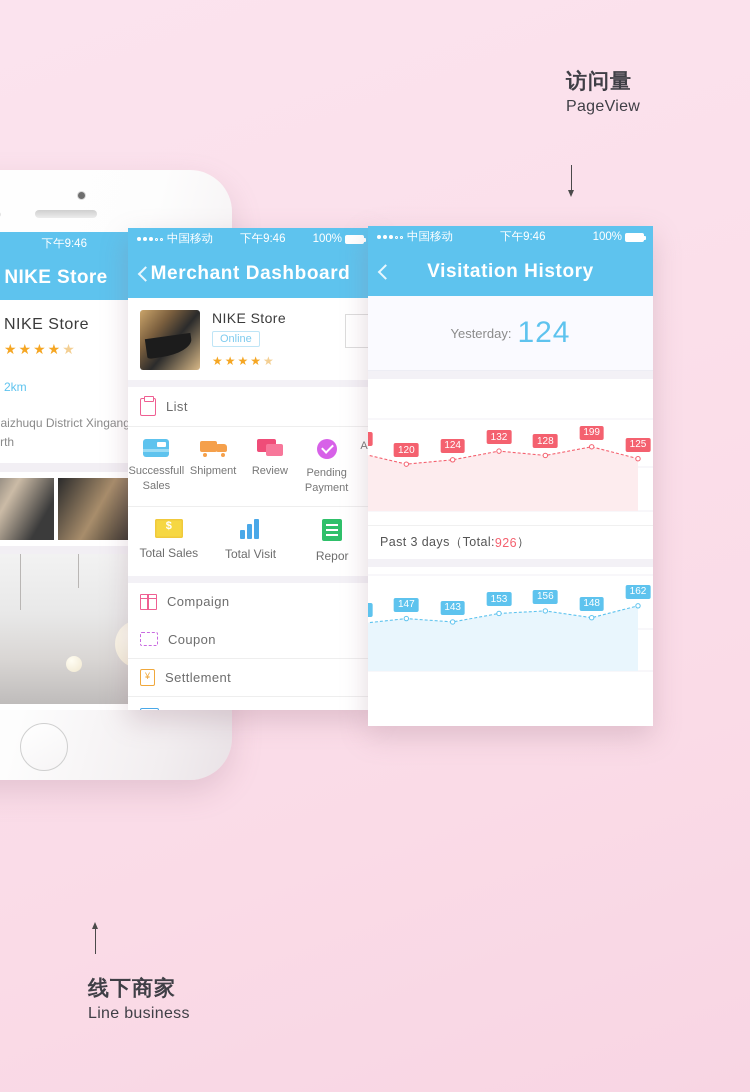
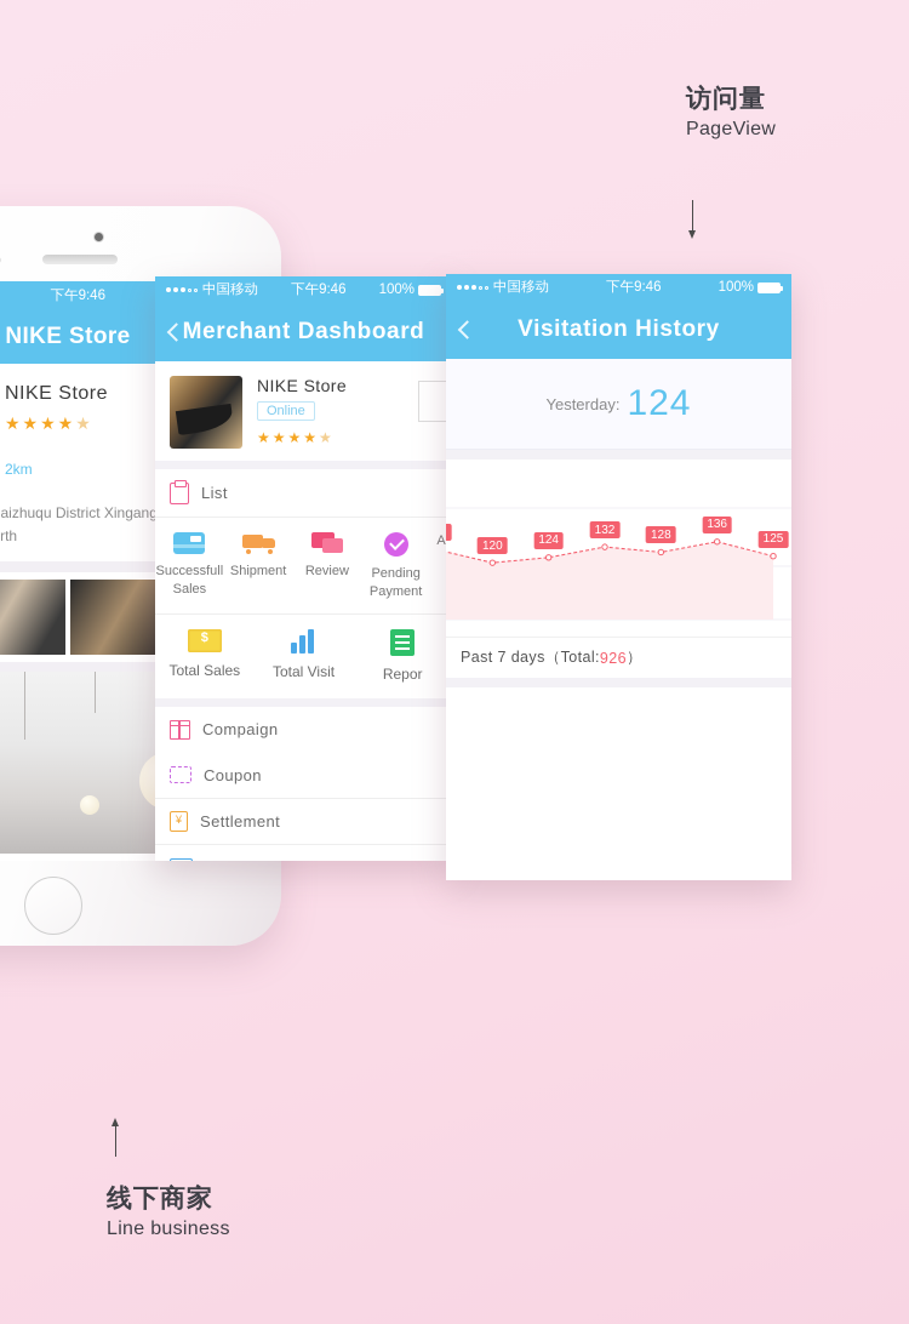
  下午9:46
  NIKE Store
  NIKE Store
  ★★★★★
  2km
  中国移动
  下午9:46
  100%
  Merchant Dashboard
  NIKE Store
  Online
  ★★★★★
  List
  Successfull Sales
  Shipment
  Review
  Pending Payment
  A
  Total Sales
  Total Visit
  Repor
  Compaign
  Coupon
  Settlement
  中国移动
  下午9:46
  100%
  Visitation History
  Yesterday:
  124
  120
  124
  132
  128
- 199
+ 136
  125
- Past 3 days（Total:
+ Past 7 days（Total:
  926
  ）
- 147
- 143
- 153
- 156
- 148
- 162
  访问量
  PageView
  线下商家
  Line business
